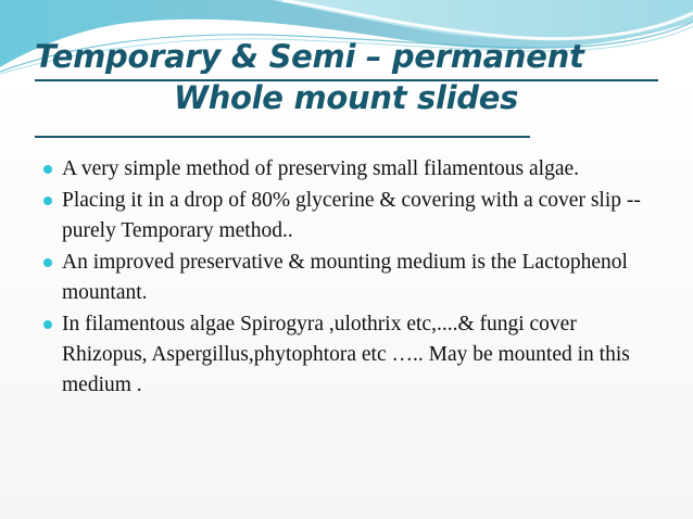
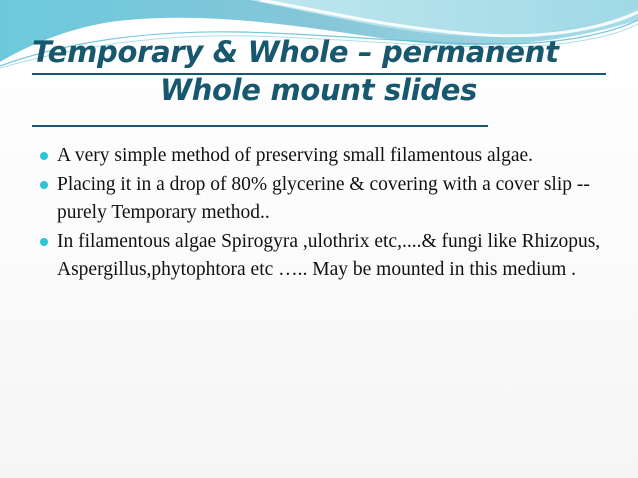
- Temporary & Semi – permanent
+ Temporary & Whole – permanent
  Whole mount slides
  A very simple method of preserving small filamentous algae.
  Placing it in a drop of 80% glycerine & covering with a cover slip -- purely Temporary method..
- An improved preservative & mounting medium is the Lactophenol mountant.
- In filamentous algae Spirogyra ,ulothrix etc,....& fungi cover Rhizopus, Aspergillus,phytophtora etc ….. May be mounted in this medium .
+ In filamentous algae Spirogyra ,ulothrix etc,....& fungi like Rhizopus, Aspergillus,phytophtora etc ….. May be mounted in this medium .
